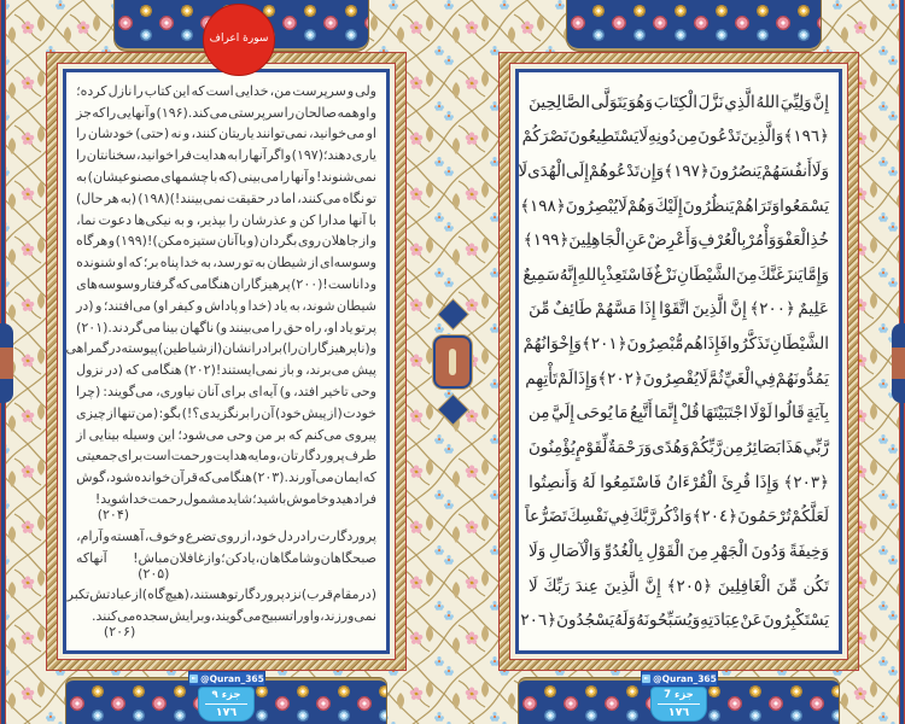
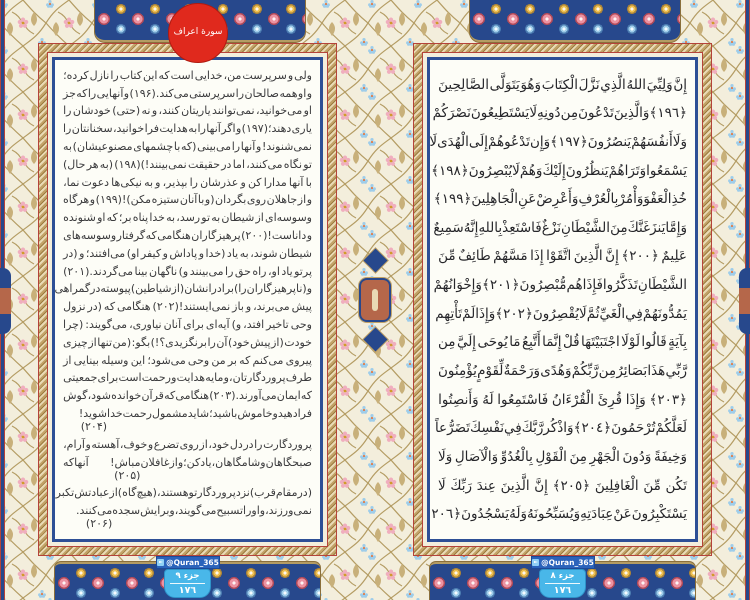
  سورة اعراف
  ولی
  و
  سرپرست
  من،
  خدایی
  است
  که
  این
  کتاب
  را
  نازل
  کرده؛
  و
  او
  همه
  صالحان
  را
  سرپرستی
  می‌کند.(۱۹۶)
  و
  آنهایی
  را
  که
  جز
  او
  می‌خوانید،
  نمی‌توانند
  یاریتان
  کنند،
  و
  نه
  (حتی)
  خودشان
  را
  یاری
  دهند؛(۱۹۷)
  و
  اگر
  آنها
  را
  به
  هدایت
  فرا
  خوانید،
  سخنانتان
  را
  نمی‌شنوند!
  و
  آنها
  را
  می‌بینی
  (که
  با
  چشمهای
  مصنوعیشان)
  به
  تو
  نگاه
  می‌کنند،
  اما
  در
  حقیقت
  نمی‌بینند!)(۱۹۸)
  (به
  هر
  حال)
  با
  آنها
  مدارا
  کن
  و
  عذرشان
  را
  بپذیر،
  و
  به
  نیکی‌ها
  دعوت
  نما،
  و
  از
  جاهلان
  روی
  بگردان
  (و
  با
  آنان
  ستیزه
  مکن)!(۱۹۹)
  و
  هرگاه
  وسوسه‌ای
  از
  شیطان
  به
  تو
  رسد،
  به
  خدا
  پناه
  بر؛
  که
  او
  شنونده
  و
  داناست!(۲۰۰)
  پرهیزگاران
  هنگامی
  که
  گرفتار
  وسوسه‌های
  شیطان
  شوند،
  به
  یاد
  (خدا
  و
  پاداش
  و
  کیفر
  او)
  می‌افتند؛
  و
  (در
  پرتو
  یاد
  او،
  راه
  حق
  را
  می‌بینند
  و)
  ناگهان
  بینا
  میگردند.(۲۰۱)
  و
  (ناپرهیزگاران
  را)
  برادرانشان
  (از
  شیاطین)
  پیوسته
  در
  گمراهی
  پیش
  می‌برند،
  و
  باز
  نمی‌ایستند!(۲۰۲)
  هنگامی
  که
  (در
  نزول
  وحی
  تاخیر
  افتد،
  و)
  آیه‌ای
  برای
  آنان
  نیاوری،
  می‌گویند:
  (چرا
  خودت
  (از
  پیش
  خود)
  آن
  را
  برنگزیدی؟!)
  بگو:
  (من
  تنها
  از
  چیزی
  پیروی
  می‌کنم
  که
  بر
  من
  وحی
  می‌شود؛
  این
  وسیله
  بینایی
  از
  طرف
  پروردگارتان،
  و
  مایه
  هدایت
  و
  رحمت
  است
  برای
  جمعیتی
  که
  ایمان
  می‌آورند.(۲۰۳)
  هنگامی
  که
  قرآن
  خوانده
  شود،
  گوش
  فرا
  دهید
  و
  خاموش
  باشید؛
  شاید
  مشمول
  رحمت
  خدا
  شوید!(۲۰۴)
  پروردگارت
  را
  در
  دل
  خود،
  از
  روی
  تضرع
  و
  خوف،
  آهسته
  و
  آرام،
  صبحگاهان
  و
  شامگاهان،
  یاد
  کن؛
  و
  از
  غافلان
  مباش!(۲۰۵)
  آنها
  که
  (در
  مقام
  قرب)
  نزد
  پروردگار
  تو
  هستند،
  (هیچ‌گاه)
  از
  عبادتش
  تکبر
  نمی‌ورزند،
  و
  او
  را
  تسبیح
  می‌گویند،
  و
  برایش
  سجده
  می‌کنند.(۲۰۶)
  @Quran_365
  جزء ٩
  ١٧٦
  إِنَّ
  وَلِيِّيَ
  اللهُ
  الَّذِي
  نَزَّلَ
  الْكِتَابَ
  وَهُوَ
  يَتَوَلَّى
  الصَّالِحِينَ
  ﴿١٩٦﴾
  وَالَّذِينَ
  تَدْعُونَ
  مِن
  دُونِهِ
  لَا
  يَسْتَطِيعُونَ
  نَصْرَكُمْ
  وَلَا
  أَنفُسَهُمْ
  يَنصُرُونَ
  ﴿١٩٧﴾
  وَإِن
  تَدْعُوهُمْ
  إِلَى
  الْهُدَى
  لَا
  يَسْمَعُوا
  وَتَرَاهُمْ
  يَنظُرُونَ
  إِلَيْكَ
  وَهُمْ
  لَا
  يُبْصِرُونَ
  ﴿١٩٨﴾
  خُذِ
  الْعَفْوَ
  وَأْمُرْ
  بِالْعُرْفِ
  وَأَعْرِضْ
  عَنِ
  الْجَاهِلِينَ
  ﴿١٩٩﴾
  وَإِمَّا
  يَنزَغَنَّكَ
  مِنَ
  الشَّيْطَانِ
  نَزْغٌ
  فَاسْتَعِذْ
  بِاللهِ
  إِنَّهُ
  سَمِيعٌ
  عَلِيمٌ
  ﴿٢٠٠﴾
  إِنَّ
  الَّذِينَ
  اتَّقَوْا
  إِذَا
  مَسَّهُمْ
  طَائِفٌ
  مِّنَ
  الشَّيْطَانِ
  تَذَكَّرُوا
  فَإِذَا
  هُم
  مُّبْصِرُونَ
  ﴿٢٠١﴾
  وَإِخْوَانُهُمْ
  يَمُدُّونَهُمْ
  فِي
  الْغَيِّ
  ثُمَّ
  لَا
  يُقْصِرُونَ
  ﴿٢٠٢﴾
  وَإِذَا
  لَمْ
  تَأْتِهِم
  بِآيَةٍ
  قَالُوا
  لَوْلَا
  اجْتَبَيْتَهَا
  قُلْ
  إِنَّمَا
  أَتَّبِعُ
  مَا
  يُوحَى
  إِلَيَّ
  مِن
  رَّبِّي
  هَذَا
  بَصَائِرُ
  مِن
  رَّبِّكُمْ
  وَهُدًى
  وَرَحْمَةٌ
  لِّقَوْمٍ
  يُؤْمِنُونَ
  ﴿٢٠٣﴾
  وَإِذَا
  قُرِئَ
  الْقُرْءَانُ
  فَاسْتَمِعُوا
  لَهُ
  وَأَنصِتُوا
  لَعَلَّكُمْ
  تُرْحَمُونَ
  ﴿٢٠٤﴾
  وَاذْكُر
  رَّبَّكَ
  فِي
  نَفْسِكَ
  تَضَرُّعاً
  وَخِيفَةً
  وَدُونَ
  الْجَهْرِ
  مِنَ
  الْقَوْلِ
  بِالْغُدُوِّ
  وَالْآصَالِ
  وَلَا
  تَكُن
  مِّنَ
  الْغَافِلِينَ
  ﴿٢٠٥﴾
  إِنَّ
  الَّذِينَ
  عِندَ
  رَبِّكَ
  لَا
  يَسْتَكْبِرُونَ
  عَنْ
  عِبَادَتِهِ
  وَيُسَبِّحُونَهُ
  وَلَهُ
  يَسْجُدُونَ
  ﴿٢٠٦
  @Quran_365
- جزء 7
+ جزء ٨
  ١٧٦
